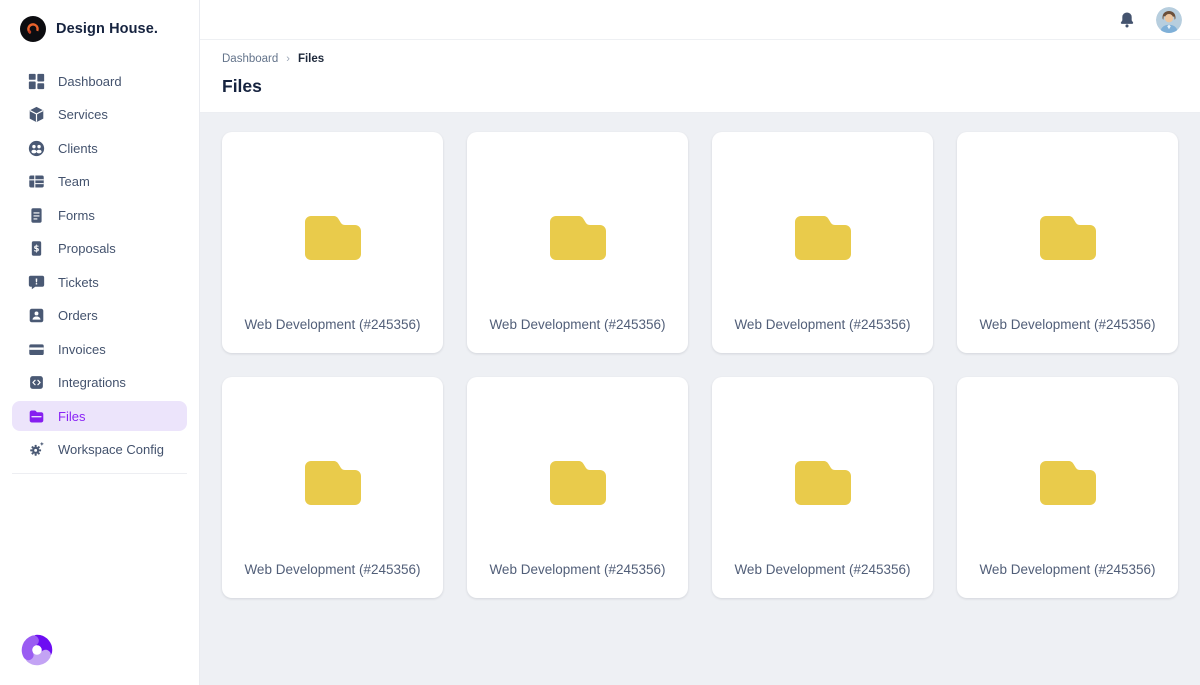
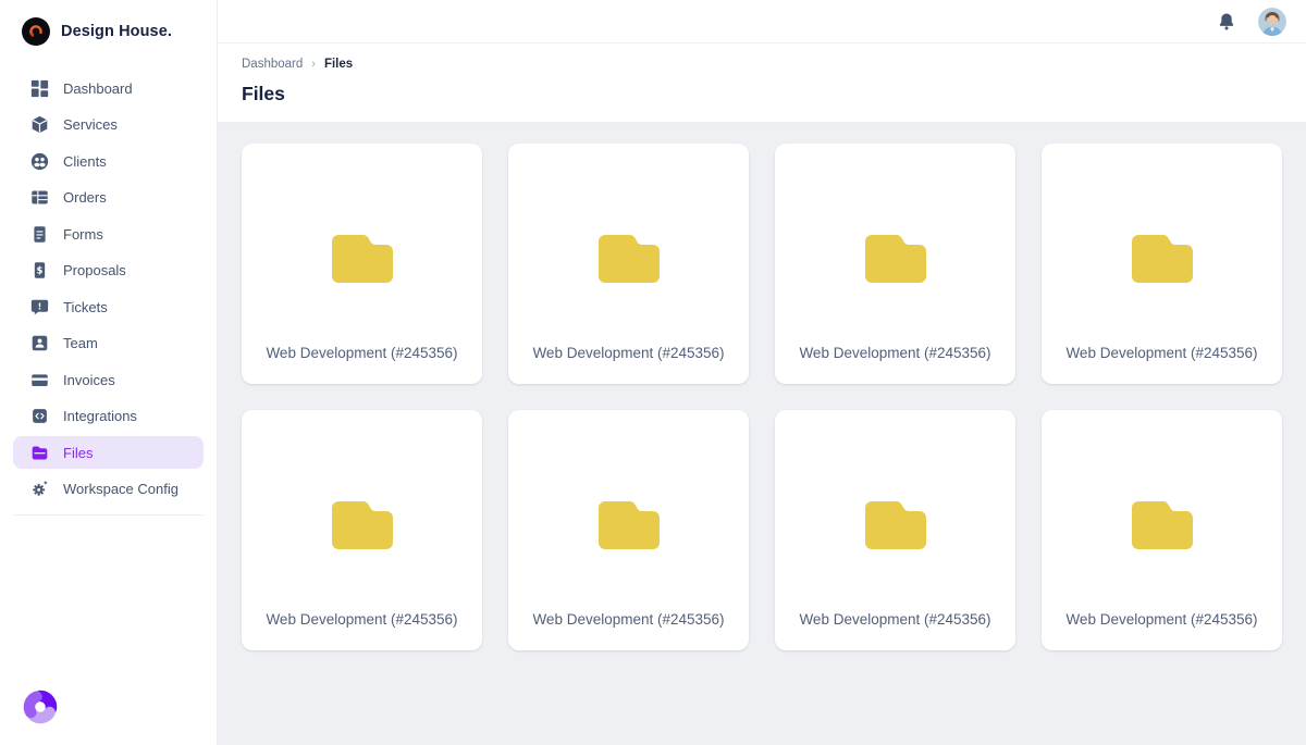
  Design House.
  Dashboard
  Services
  Clients
- Team
+ Orders
  Forms
  $
  Proposals
  !
  Tickets
- Orders
+ Team
  Invoices
  Integrations
  Files
  Workspace Config
  Dashboard
  ›
  Files
  Files
  Web Development (#245356)
  Web Development (#245356)
  Web Development (#245356)
  Web Development (#245356)
  Web Development (#245356)
  Web Development (#245356)
  Web Development (#245356)
  Web Development (#245356)
